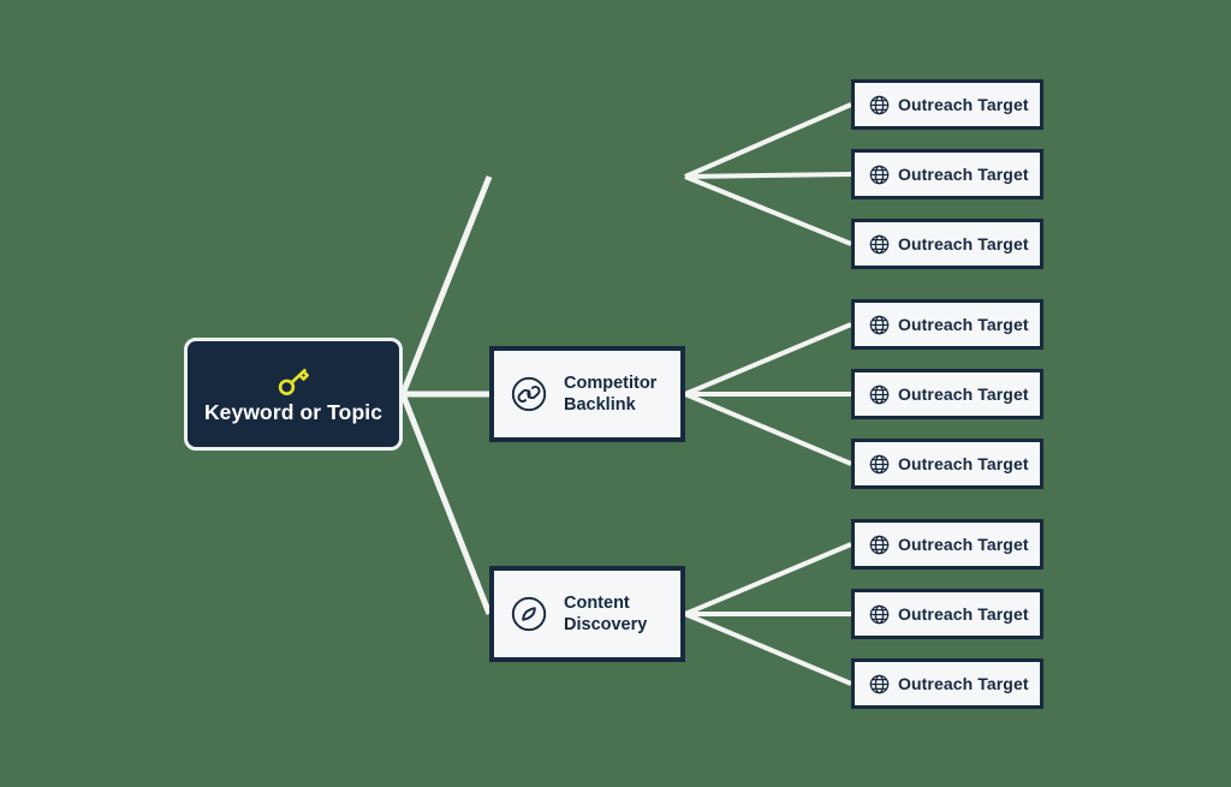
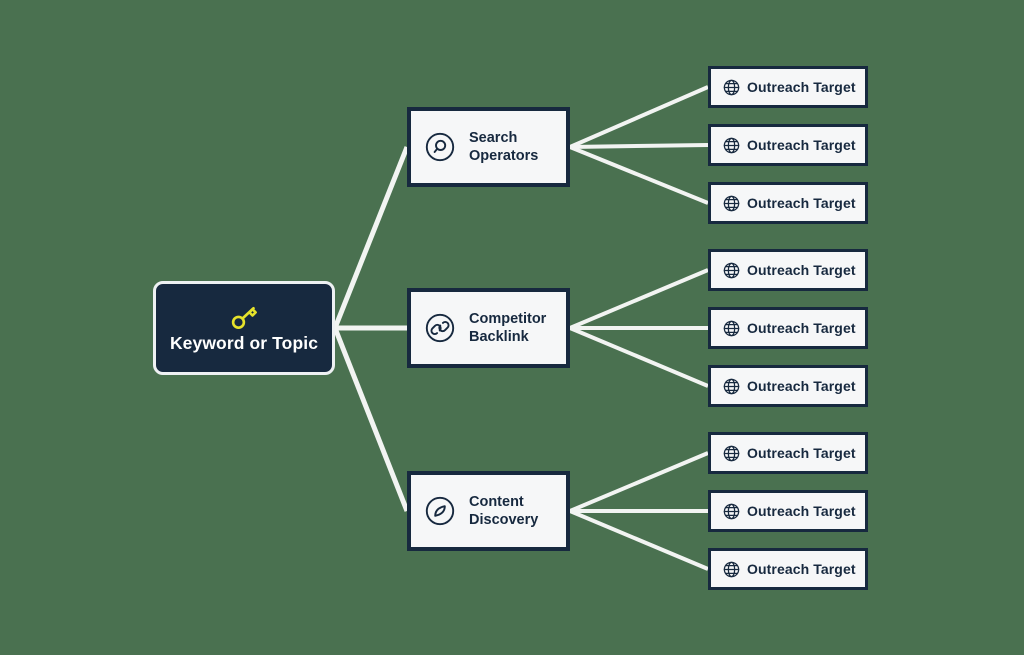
  Keyword or Topic
+ Search
+ Operators
  Competitor
  Backlink
  Content
  Discovery
  Outreach Target
  Outreach Target
  Outreach Target
  Outreach Target
  Outreach Target
  Outreach Target
  Outreach Target
  Outreach Target
  Outreach Target
